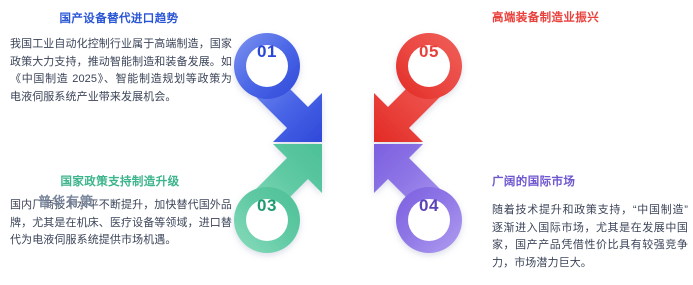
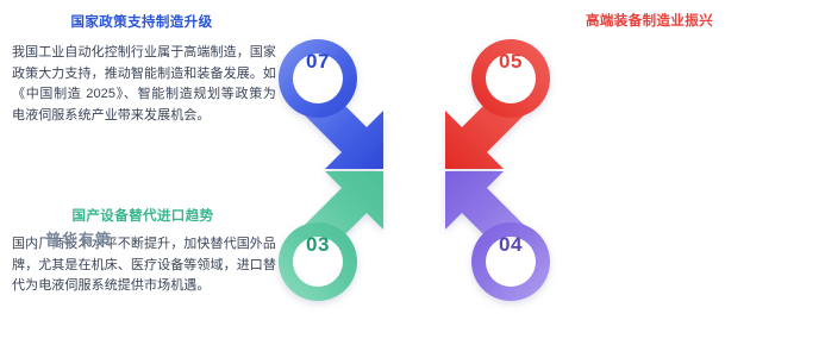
- 国产设备替代进口趋势
+ 国家政策支持制造升级
  我国工业自动化控制行业属于高端制造，国家政策大力支持，推动智能制造和装备发展。如《中国制造 2025》、智能制造规划等政策为电液伺服系统产业带来发展机会。
  高端装备制造业振兴
- 国家政策支持制造升级
+ 国产设备替代进口趋势
  国内厂商技术水平不断提升，加快替代国外品牌，尤其是在机床、医疗设备等领域，进口替代为电液伺服系统提供市场机遇。
- 广阔的国际市场
- 随着技术提升和政策支持，“中国制造”逐渐进入国际市场，尤其是在发展中国家，国产产品凭借性价比具有较强竞争力，市场潜力巨大。
  普华有策
- 01
+ 07
  05
  03
  04
